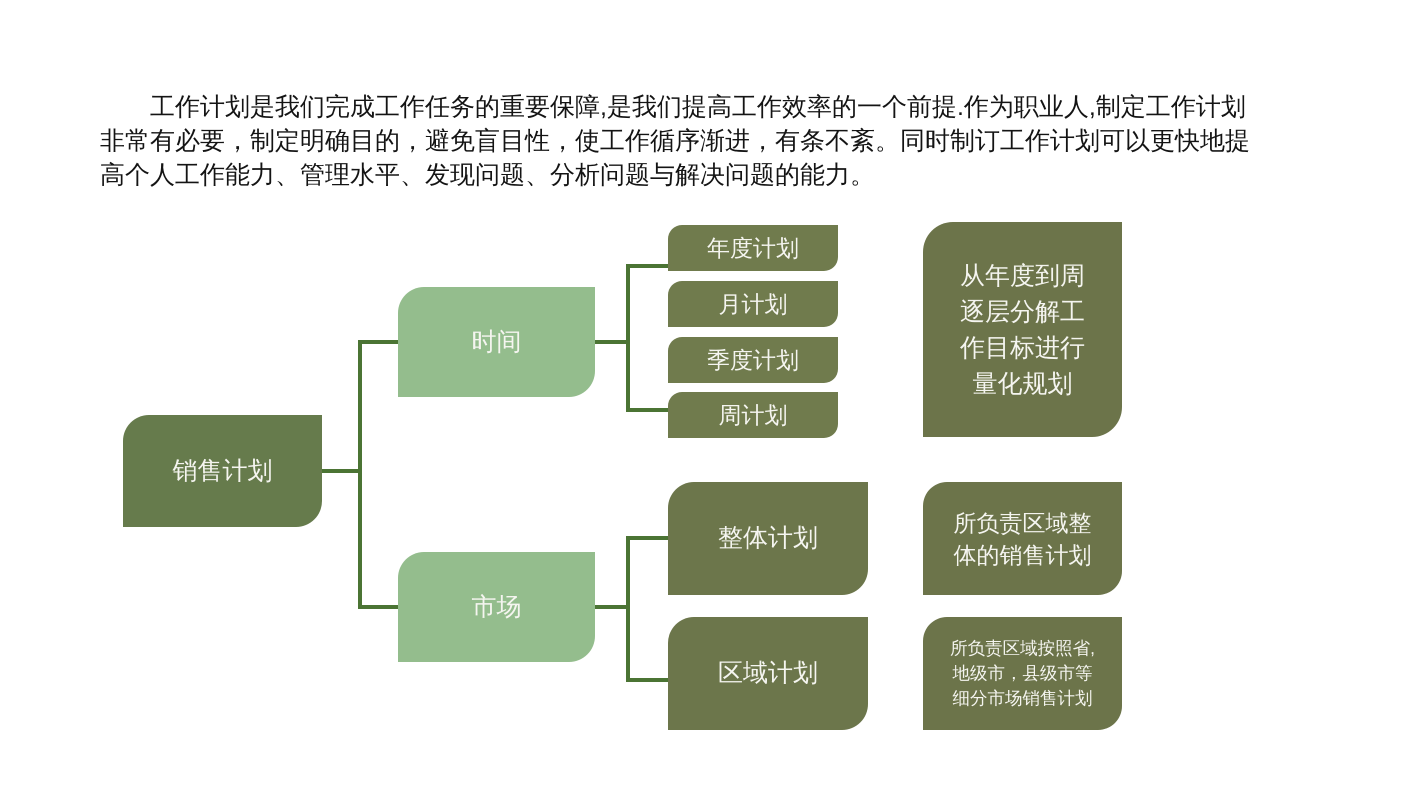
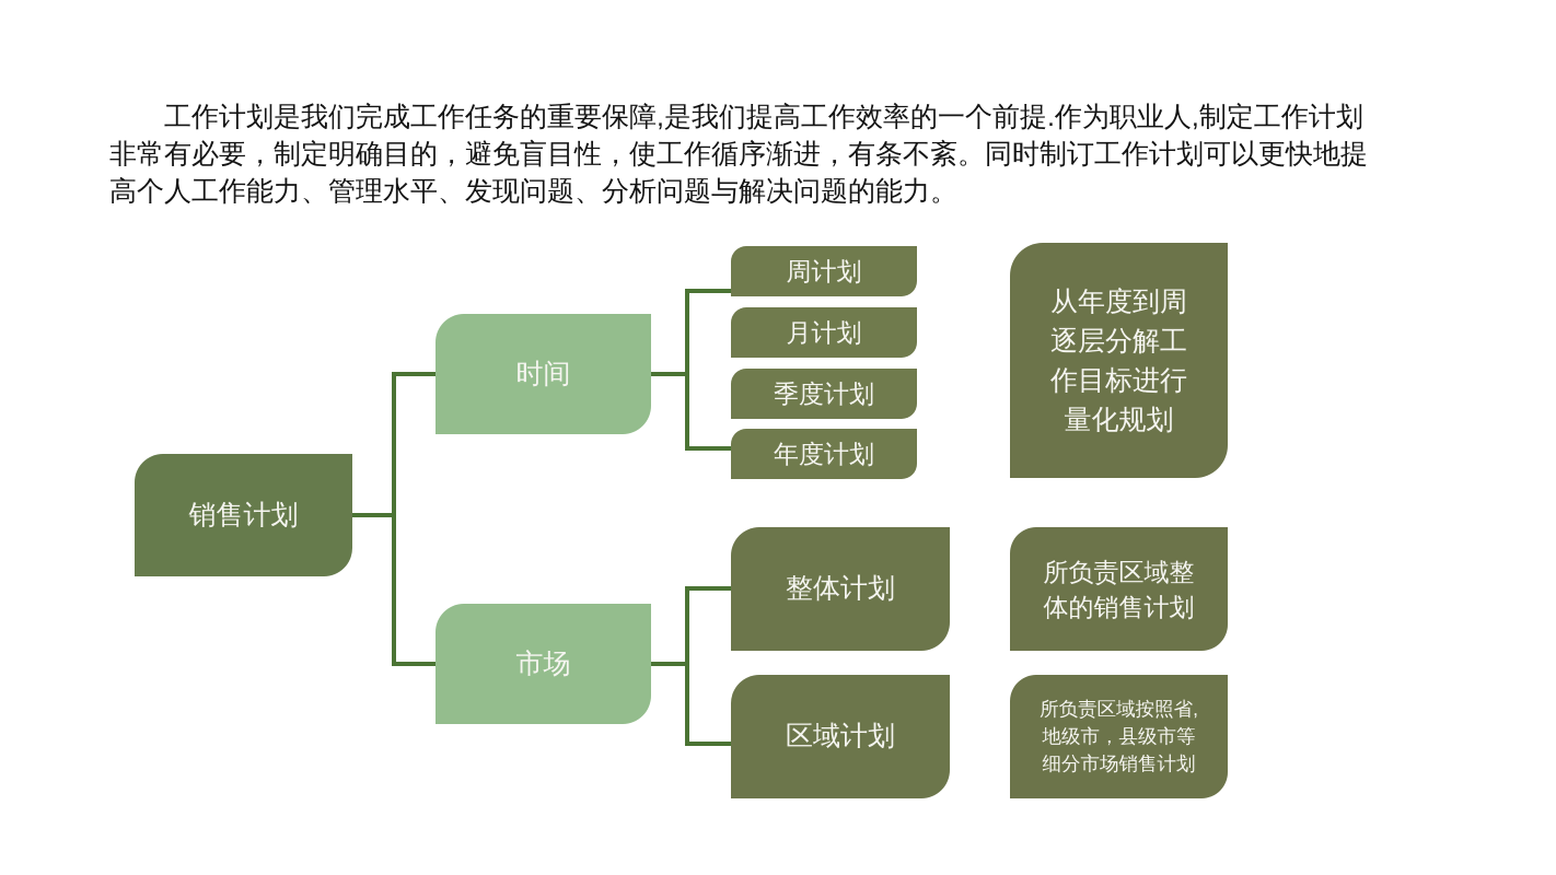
  工作计划是我们完成工作任务的重要保障,是我们提高工作效率的一个前提.作为职业人,制定工作计划非常有必要，制定明确目的，避免盲目性，使工作循序渐进，有条不紊。同时制订工作计划可以更快地提高个人工作能力、管理水平、发现问题、分析问题与解决问题的能力。
  销售计划
  时间
  市场
- 年度计划
+ 周计划
  月计划
  季度计划
- 周计划
+ 年度计划
  从年度到周
  逐层分解工
  作目标进行
  量化规划
  整体计划
  区域计划
  所负责区域整
  体的销售计划
  所负责区域按照省,
  地级市，县级市等
  细分市场销售计划
